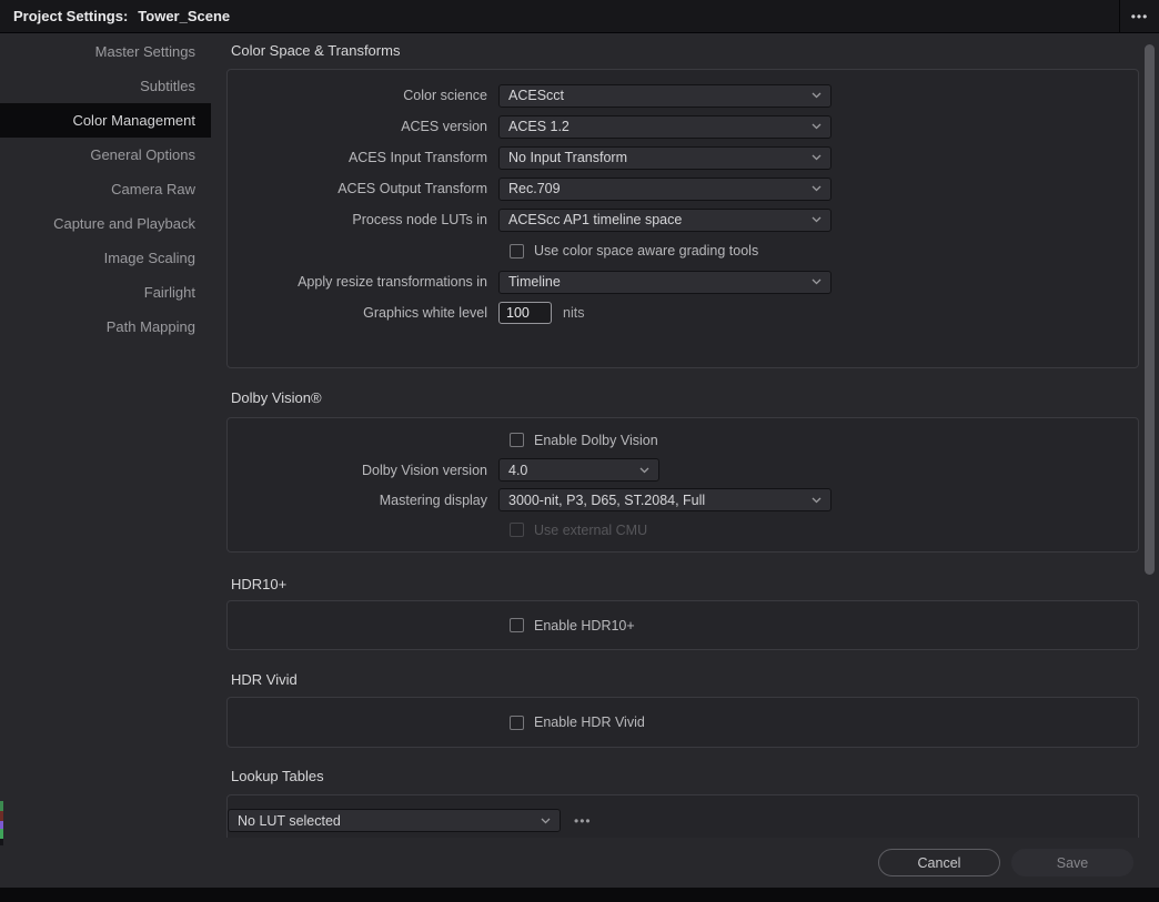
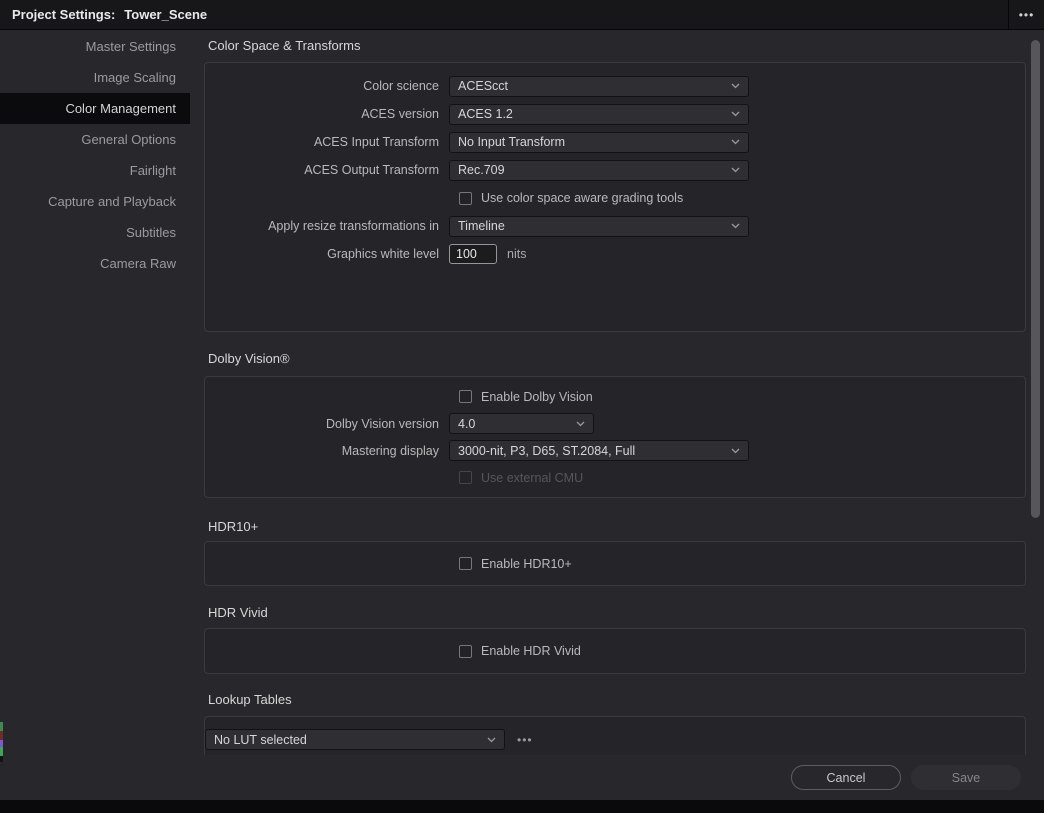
  Project Settings:
  Tower_Scene
  •••
  Master Settings
- Subtitles
+ Image Scaling
  Color Management
  General Options
- Camera Raw
+ Fairlight
  Capture and Playback
- Image Scaling
+ Subtitles
- Fairlight
+ Camera Raw
- Path Mapping
  Color Space & Transforms
  Color science
  ACEScct
  ACES version
  ACES 1.2
  ACES Input Transform
  No Input Transform
  ACES Output Transform
  Rec.709
- Process node LUTs in
- ACEScc AP1 timeline space
  Use color space aware grading tools
  Apply resize transformations in
  Timeline
  Graphics white level
  100
  nits
  Dolby Vision®
  Enable Dolby Vision
  Dolby Vision version
  4.0
  Mastering display
  3000-nit, P3, D65, ST.2084, Full
  Use external CMU
  HDR10+
  Enable HDR10+
  HDR Vivid
  Enable HDR Vivid
  Lookup Tables
  No LUT selected
  •••
  Cancel
  Save
